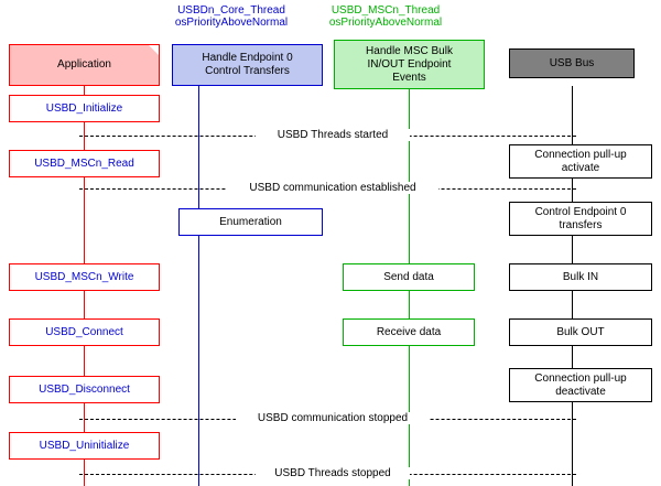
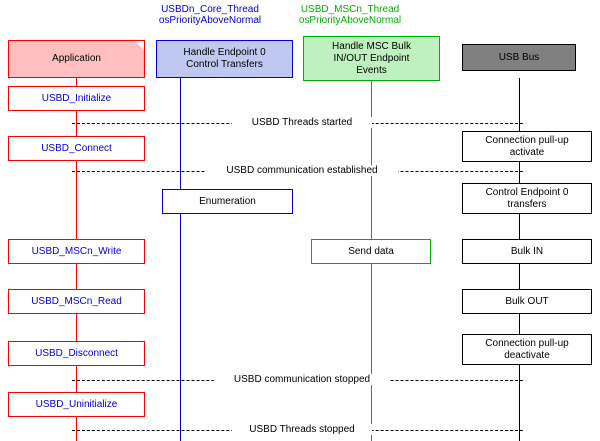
  USBDn_Core_Thread
  osPriorityAboveNormal
  USBD_MSCn_Thread
  osPriorityAboveNormal
  USBD Threads started
  USBD communication established
  USBD communication stopped
  USBD Threads stopped
  Application
  Handle Endpoint 0
  Control Transfers
  Handle MSC Bulk
  IN/OUT Endpoint
  Events
  USB Bus
  USBD_Initialize
- USBD_MSCn_Read
+ USBD_Connect
  USBD_MSCn_Write
- USBD_Connect
+ USBD_MSCn_Read
  USBD_Disconnect
  USBD_Uninitialize
  Enumeration
  Send data
- Receive data
  Connection pull-up
  activate
  Control Endpoint 0
  transfers
  Bulk IN
  Bulk OUT
  Connection pull-up
  deactivate
